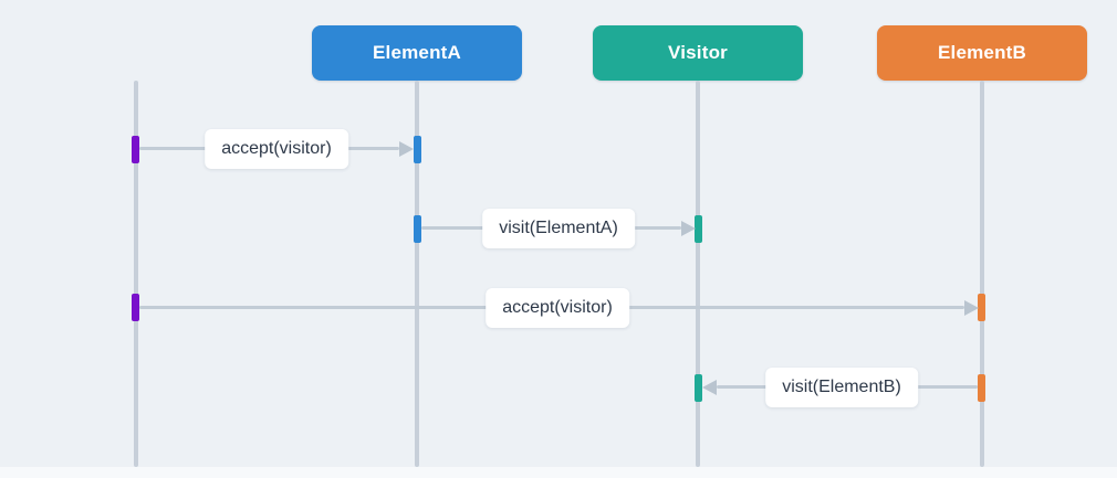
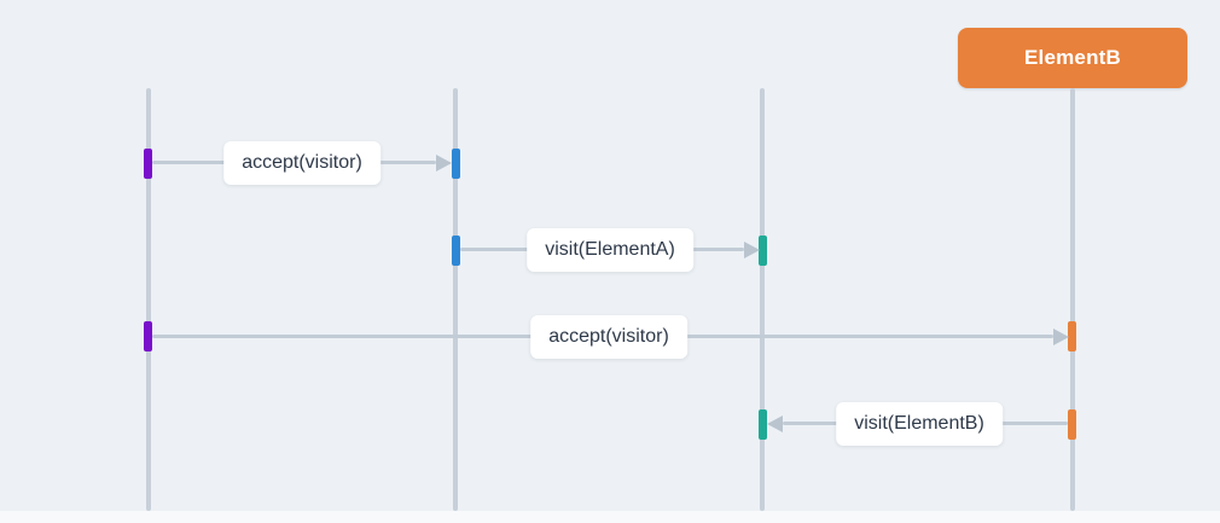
- ElementA
- Visitor
  ElementB
  accept(visitor)
  visit(ElementA)
  accept(visitor)
  visit(ElementB)
